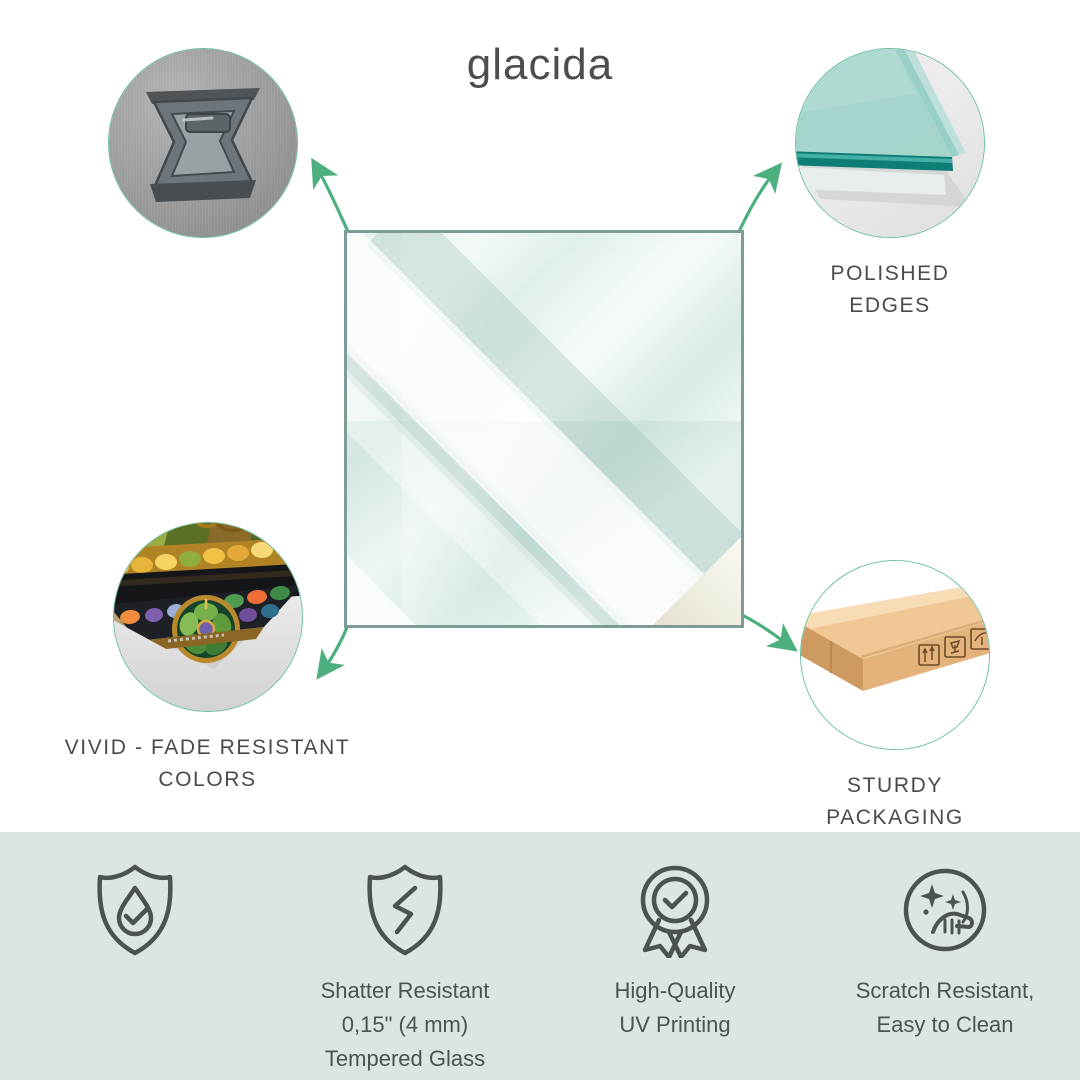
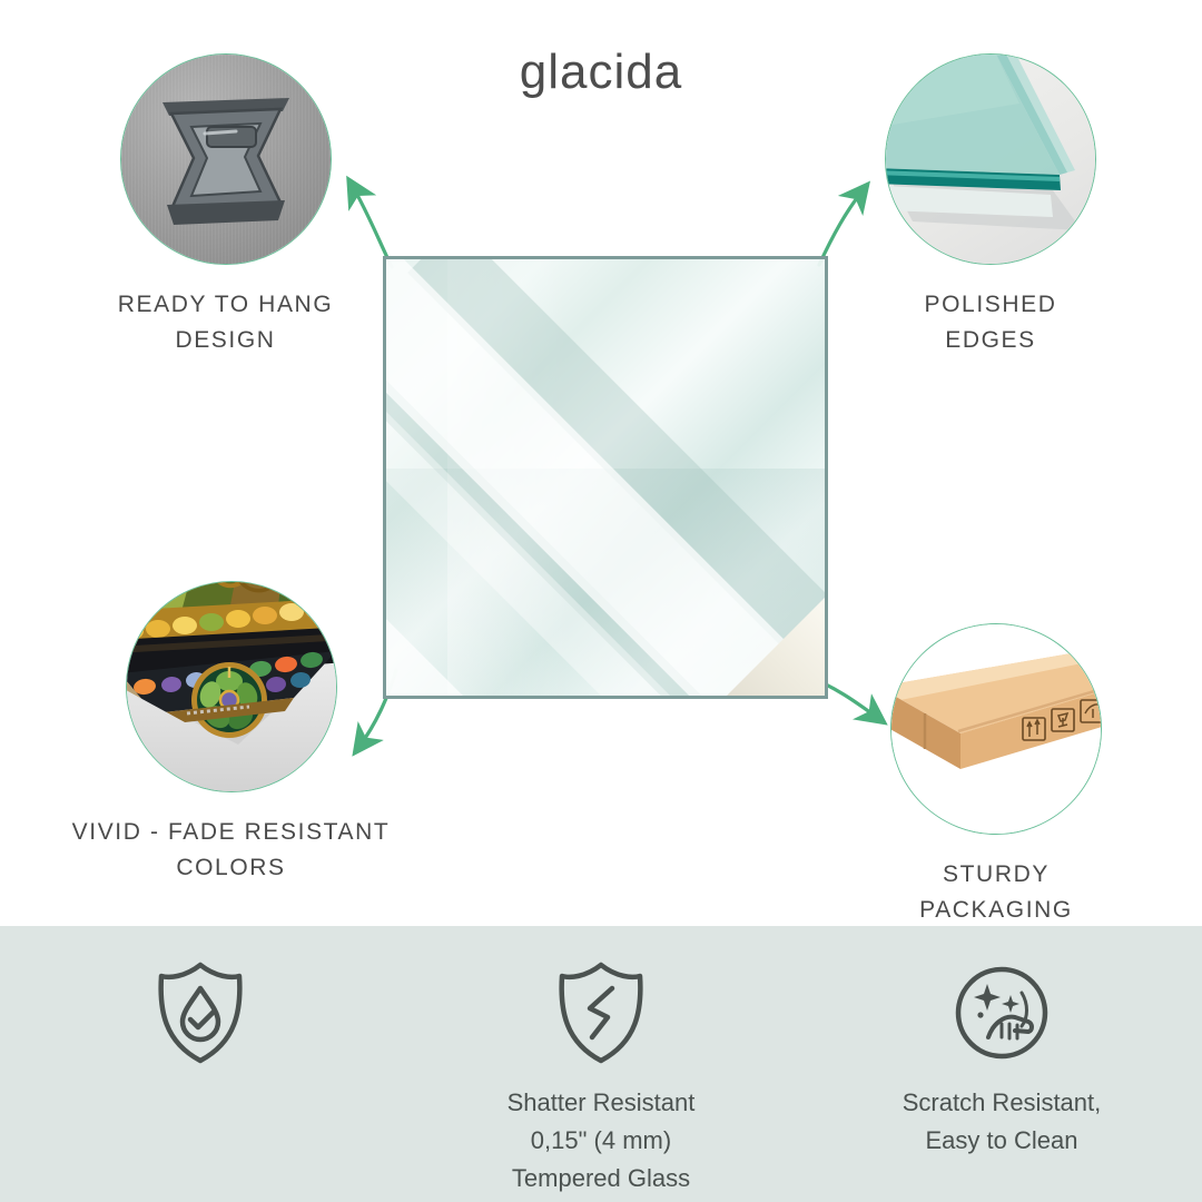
  glacida
+ READY TO HANG
+ DESIGN
  POLISHED
  EDGES
  VIVID - FADE RESISTANT
  COLORS
  STURDY
  PACKAGING
  Shatter Resistant
  0,15" (4 mm)
  Tempered Glass
- High-Quality
- UV Printing
  Scratch Resistant,
  Easy to Clean
